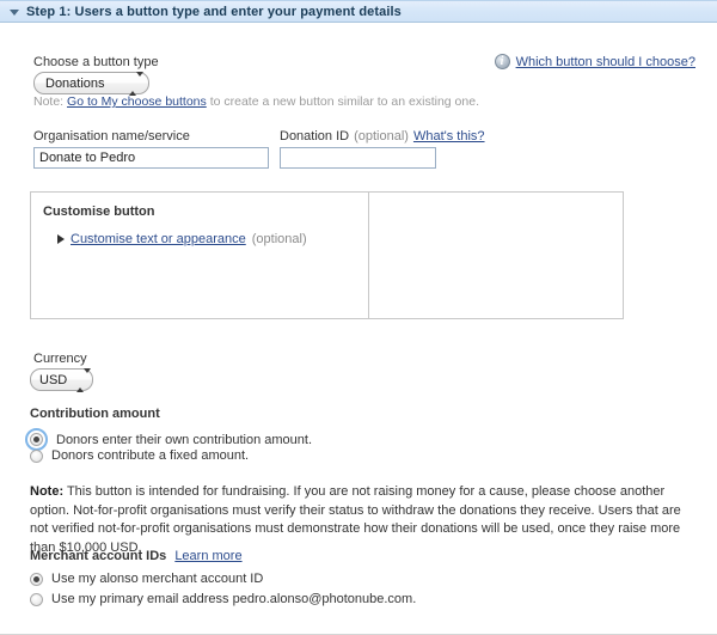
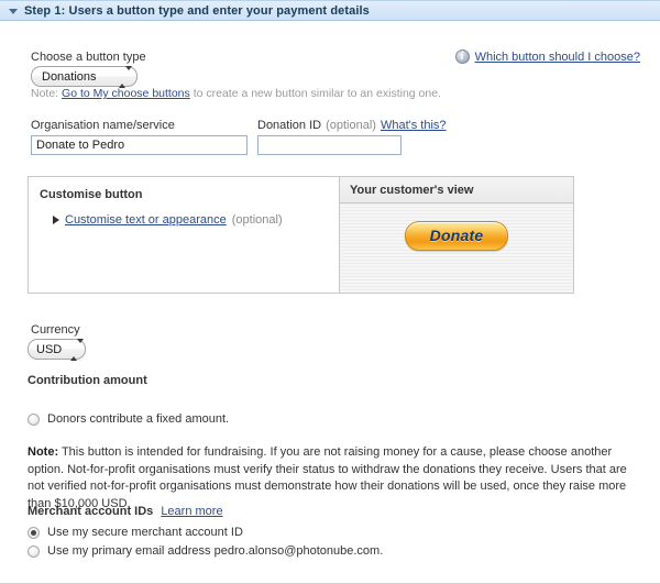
  Step 1: Users a button type and enter your payment details
  Choose a button type
  Which button should I choose?
  Donations
  Note: Go to My choose buttons to create a new button similar to an existing one.
  Organisation name/service
  Donate to Pedro
  Donation ID
  (optional)
  What's this?
  Customise button
  Customise text or appearance
  (optional)
+ Your customer's view
+ Donate
  Currency
  USD
  Contribution amount
- Donors enter their own contribution amount.
  Donors contribute a fixed amount.
  Note: This button is intended for fundraising. If you are not raising money for a cause, please choose another option. Not-for-profit organisations must verify their status to withdraw the donations they receive. Users that are not verified not-for-profit organisations must demonstrate how their donations will be used, once they raise more than $10,000 USD.
  Merchant account IDs
  Learn more
- Use my alonso merchant account ID
+ Use my secure merchant account ID
  Use my primary email address pedro.alonso@photonube.com.
